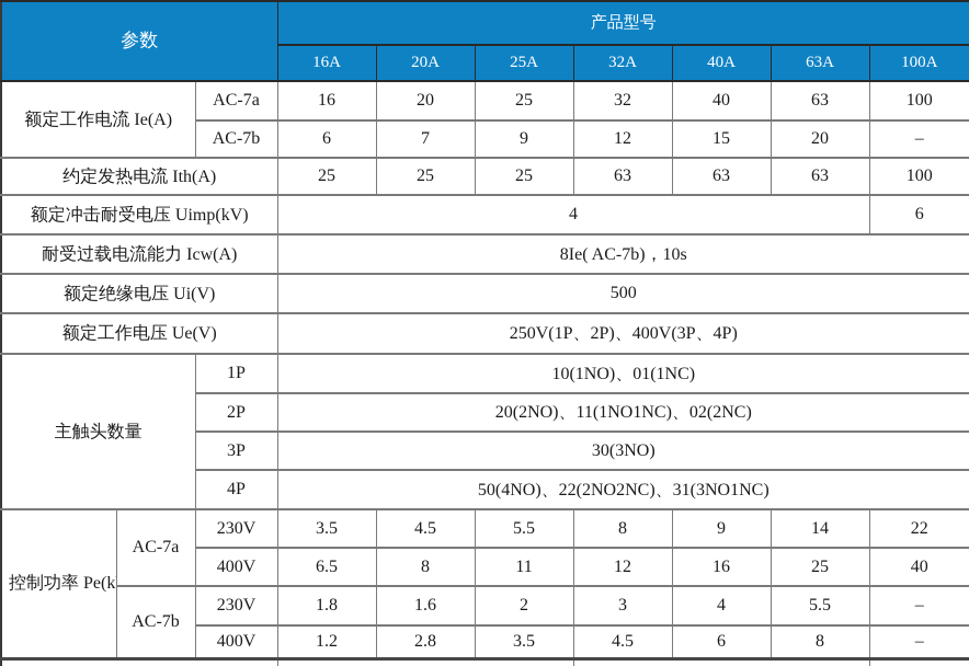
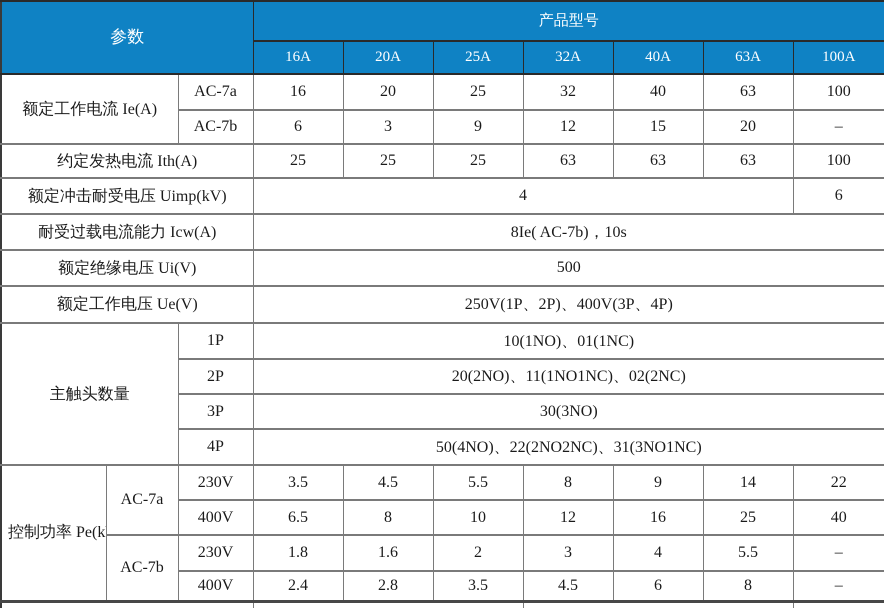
  参数	产品型号
  16A	20A	25A	32A	40A	63A	100A
  额定工作电流 Ie(A)	AC-7a	16	20	25	32	40	63	100
- AC-7b	6	7	9	12	15	20	–
+ AC-7b	6	3	9	12	15	20	–
  约定发热电流 Ith(A)	25	25	25	63	63	63	100
  额定冲击耐受电压 Uimp(kV)	4	6
  耐受过载电流能力 Icw(A)	8Ie( AC-7b)，10s
  额定绝缘电压 Ui(V)	500
  额定工作电压 Ue(V)	250V(1P、2P)、400V(3P、4P)
  主触头数量	1P	10(1NO)、01(1NC)
  2P	20(2NO)、11(1NO1NC)、02(2NC)
  3P	30(3NO)
  4P	50(4NO)、22(2NO2NC)、31(3NO1NC)
  控制功率 Pe(k	AC-7a	230V	3.5	4.5	5.5	8	9	14	22
- 400V	6.5	8	11	12	16	25	40
+ 400V	6.5	8	10	12	16	25	40
  AC-7b	230V	1.8	1.6	2	3	4	5.5	–
- 400V	1.2	2.8	3.5	4.5	6	8	–
+ 400V	2.4	2.8	3.5	4.5	6	8	–
